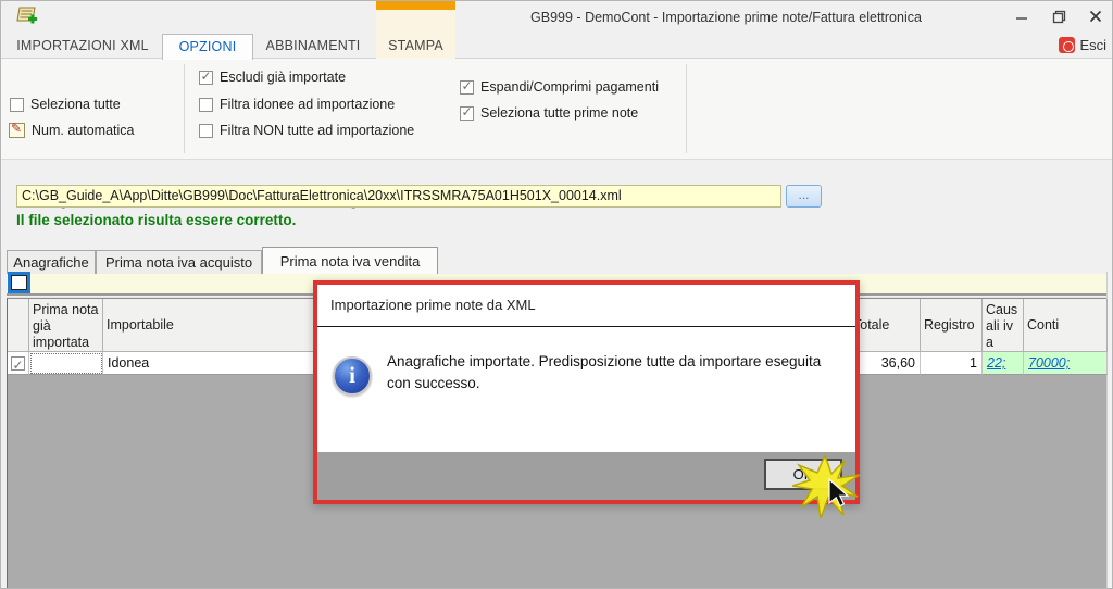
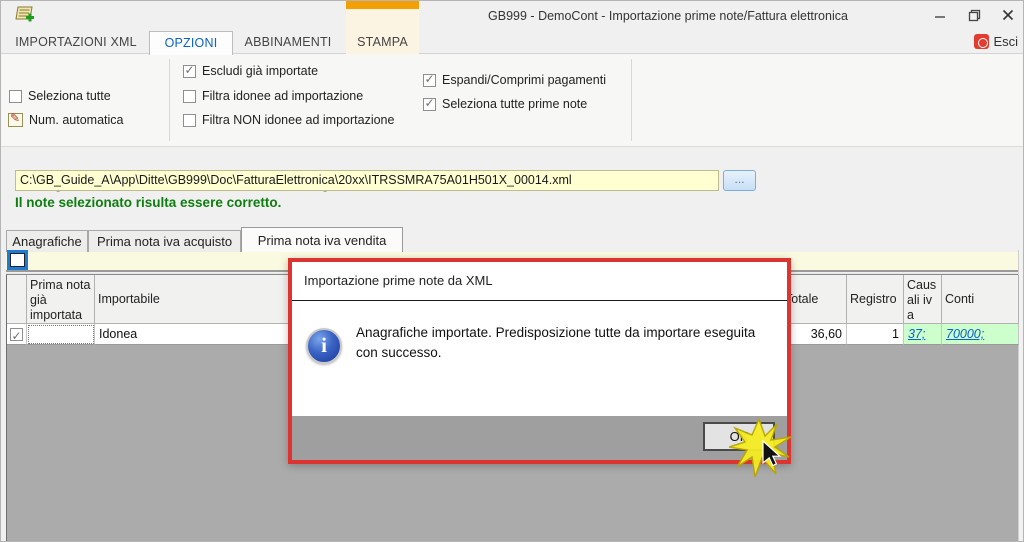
  GB999 - DemoCont - Importazione prime note/Fattura elettronica
  IMPORTAZIONI XML
  OPZIONI
  ABBINAMENTI
  STAMPA
  Esci
  Seleziona tutte
  Num. automatica
  Escludi già importate
  Filtra idonee ad importazione
- Filtra NON tutte ad importazione
+ Filtra NON idonee ad importazione
  Espandi/Comprimi pagamenti
  Seleziona tutte prime note
  C:\GB_Guide_A\App\Ditte\GB999\Doc\FatturaElettronica\20xx\ITRSSMRA75A01H501X_00014.xml
  ...
- Il file selezionato risulta essere corretto.
+ Il note selezionato risulta essere corretto.
  Anagrafiche
  Prima nota iva acquisto
  Prima nota iva vendita
  Prima nota già importata
  Importabile
  otale
  Registro
  Causali iva
  Conti
  Idonea
  36,60
  1
- 22;
+ 37;
  70000;
  Importazione prime note da XML
  Anagrafiche importate. Predisposizione tutte da importare eseguita con successo.
